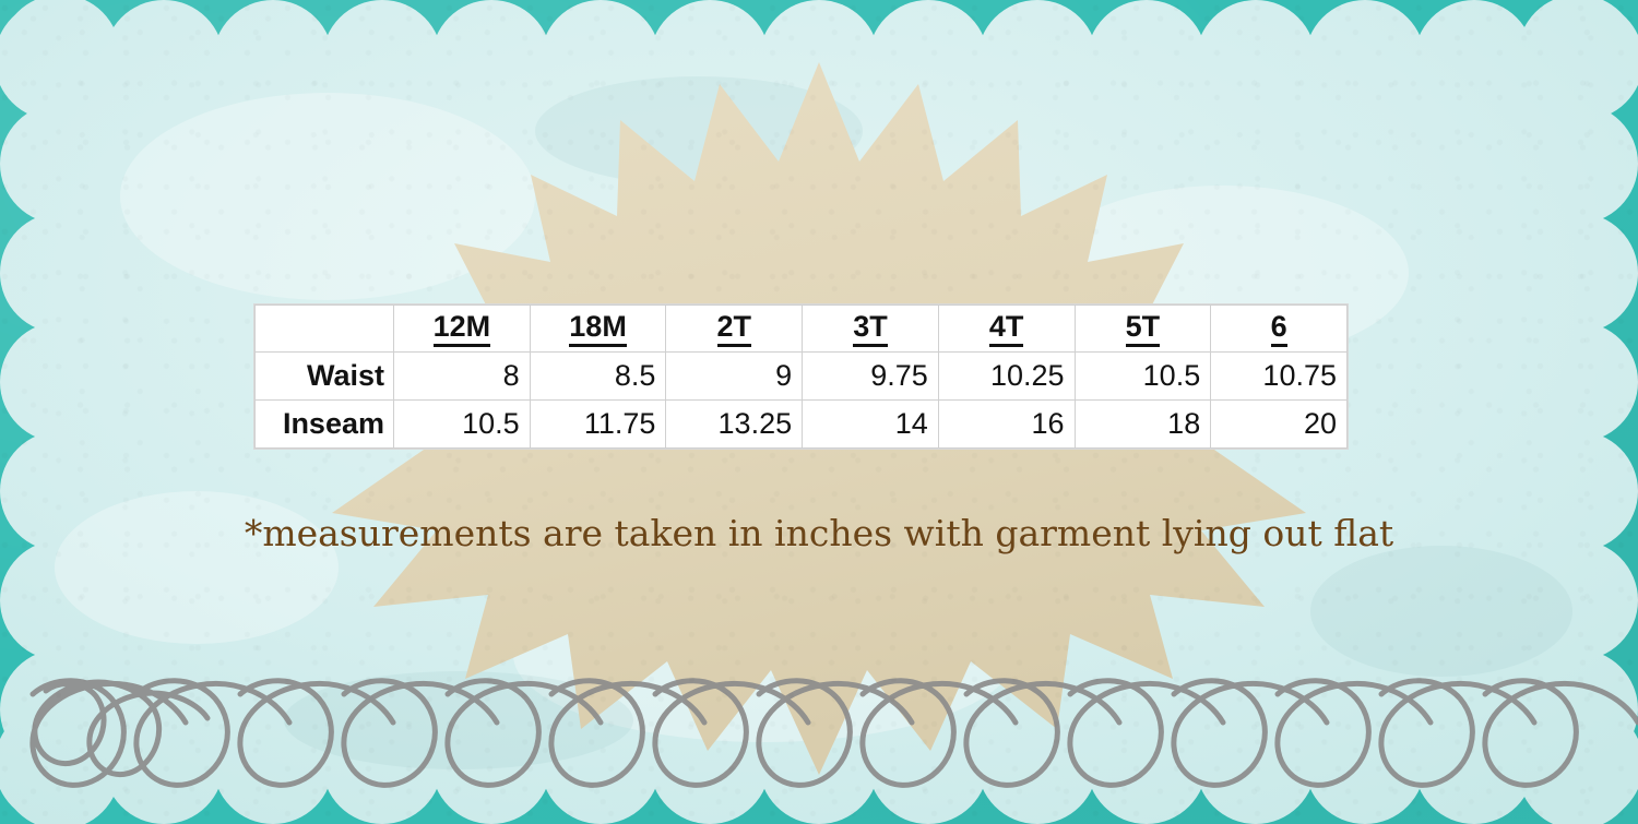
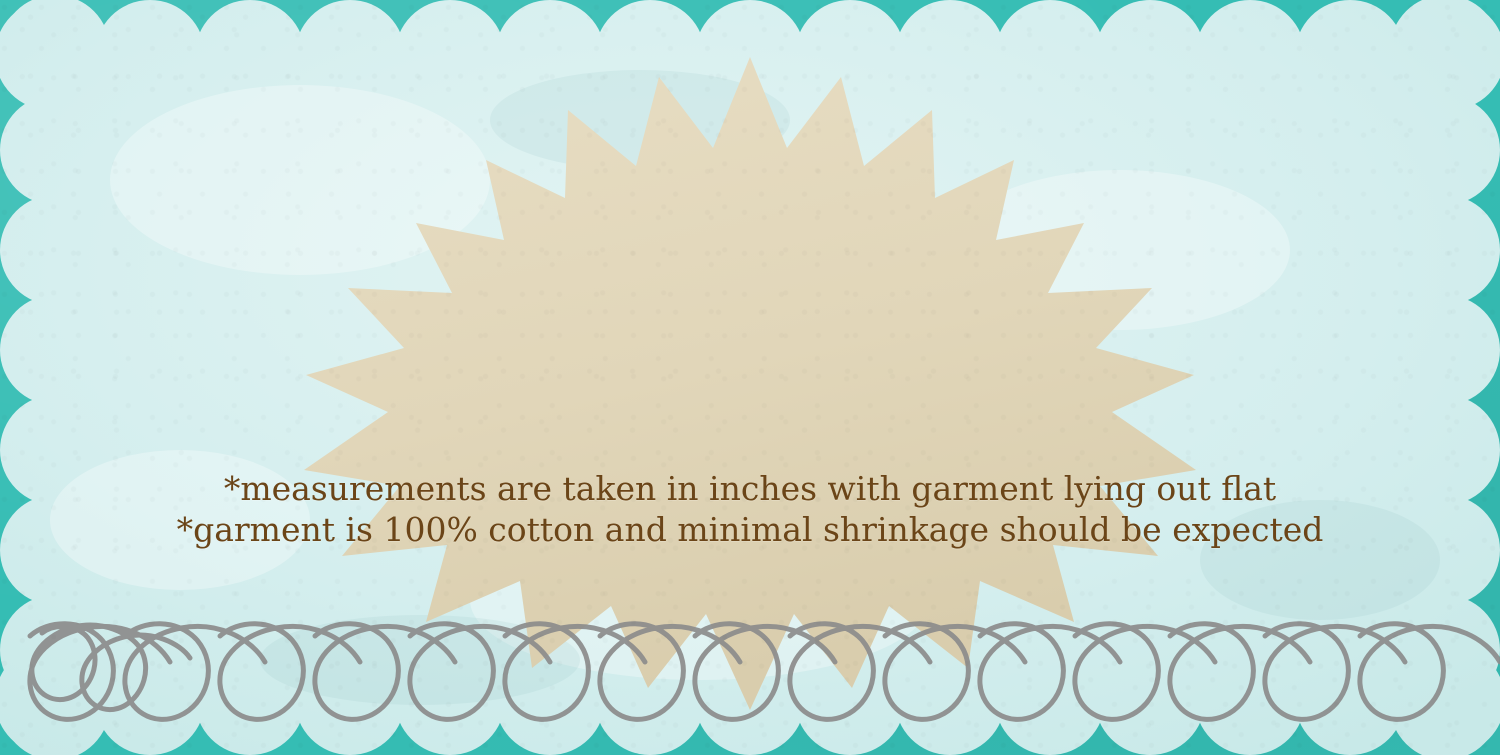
- 	12M	18M	2T	3T	4T	5T	6
- Waist	8	8.5	9	9.75	10.25	10.5	10.75
- Inseam	10.5	11.75	13.25	14	16	18	20
  *measurements are taken in inches with garment lying out flat
+ *garment is 100% cotton and minimal shrinkage should be expected
